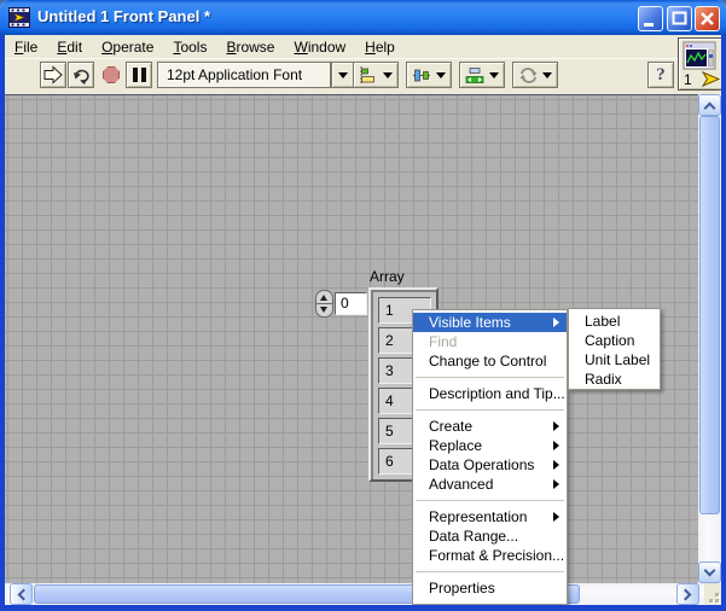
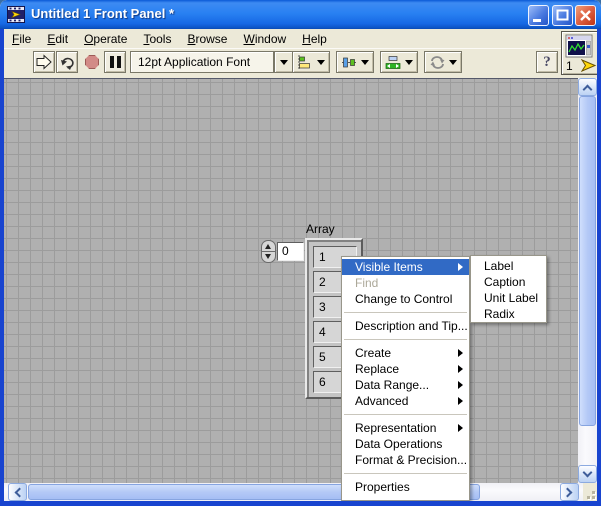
  Untitled 1 Front Panel *
  File
  Edit
  Operate
  Tools
  Browse
  Window
  Help
  12pt Application Font
  ?
  1
  Array
  0
  1
  2
  3
  4
  5
  6
  Visible Items
  Find
  Change to Control
  Description and Tip...
  Create
  Replace
- Data Operations
+ Data Range...
  Advanced
  Representation
- Data Range...
+ Data Operations
  Format & Precision...
  Properties
  Label
  Caption
  Unit Label
  Radix
